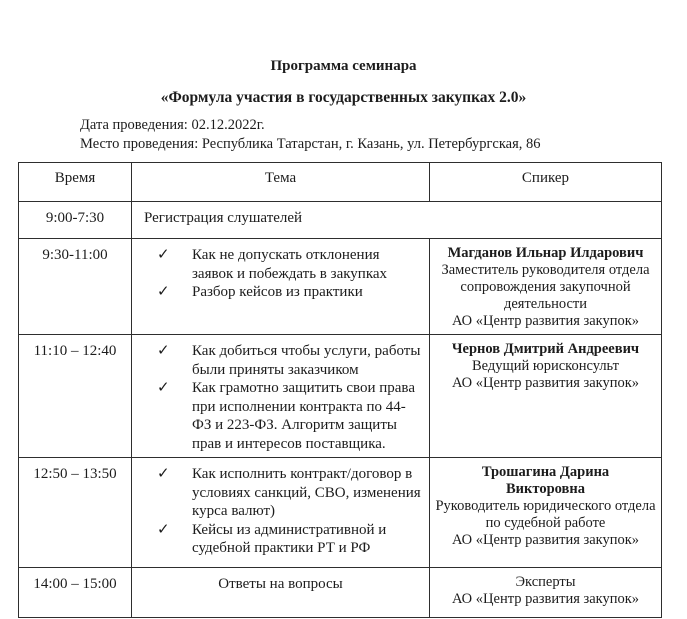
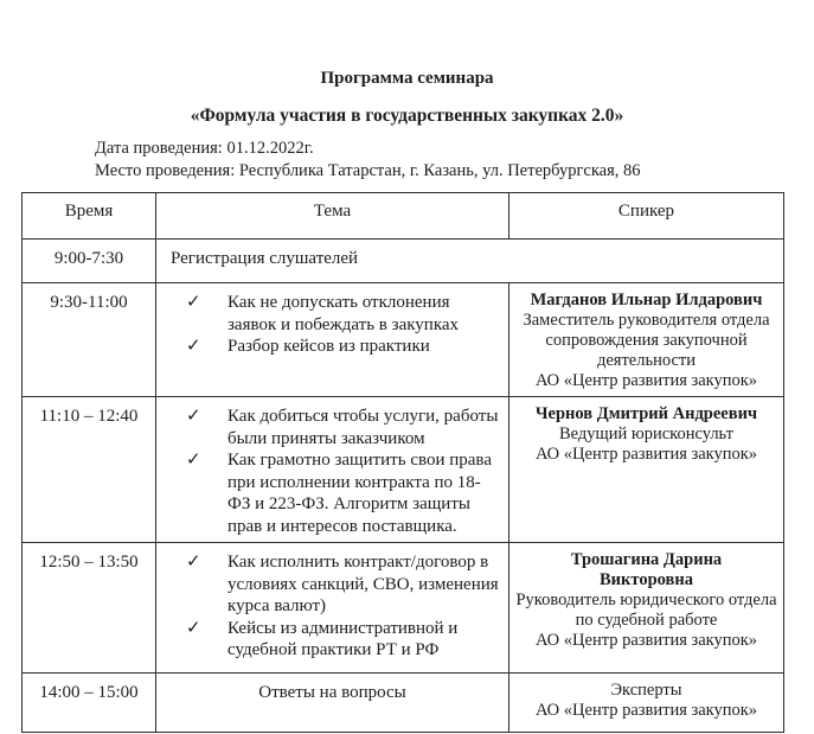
  Программа семинара
  «Формула участия в государственных закупках 2.0»
- Дата проведения: 02.12.2022г.
+ Дата проведения: 01.12.2022г.
  Место проведения: Республика Татарстан, г. Казань, ул. Петербургская, 86
  Время	Тема	Спикер
  9:00-7:30	Регистрация слушателей
  9:30-11:00	✓ Как не допускать отклонения заявок и побеждать в закупках ✓ Разбор кейсов из практики	Магданов Ильнар Илдарович Заместитель руководителя отдела сопровождения закупочной деятельности АО «Центр развития закупок»
- 11:10 – 12:40	✓ Как добиться чтобы услуги, работы были приняты заказчиком ✓ Как грамотно защитить свои права при исполнении контракта по 44-ФЗ и 223-ФЗ. Алгоритм защиты прав и интересов поставщика.	Чернов Дмитрий Андреевич Ведущий юрисконсульт АО «Центр развития закупок»
+ 11:10 – 12:40	✓ Как добиться чтобы услуги, работы были приняты заказчиком ✓ Как грамотно защитить свои права при исполнении контракта по 18-ФЗ и 223-ФЗ. Алгоритм защиты прав и интересов поставщика.	Чернов Дмитрий Андреевич Ведущий юрисконсульт АО «Центр развития закупок»
  12:50 – 13:50	✓ Как исполнить контракт/договор в условиях санкций, СВО, изменения курса валют) ✓ Кейсы из административной и судебной практики РТ и РФ	Трошагина Дарина Викторовна Руководитель юридического отдела по судебной работе АО «Центр развития закупок»
  14:00 – 15:00	Ответы на вопросы	Эксперты АО «Центр развития закупок»
